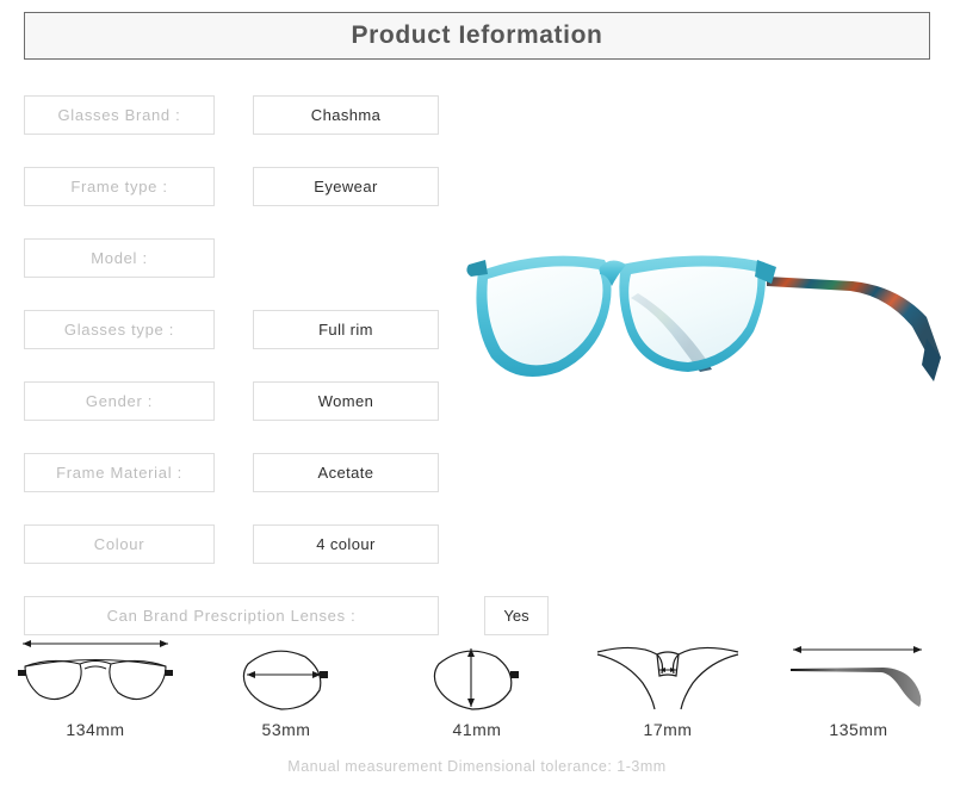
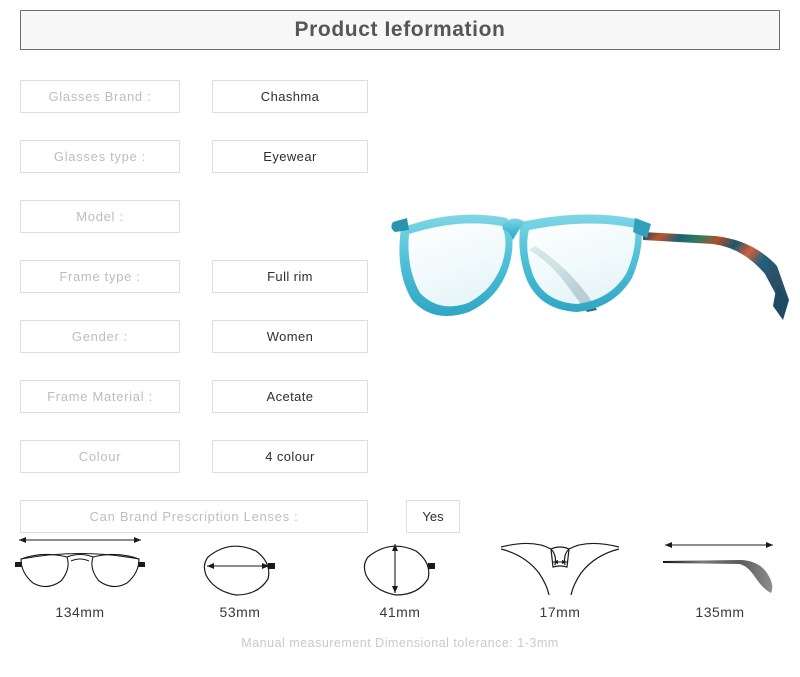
  Product Ieformation
  Glasses Brand :
  Chashma
- Frame type :
+ Glasses type :
  Eyewear
  Model :
- Glasses type :
+ Frame type :
  Full rim
  Gender :
  Women
  Frame Material :
  Acetate
  Colour
  4 colour
  Can Brand Prescription Lenses :
  Yes
  134mm
  53mm
  41mm
  17mm
  135mm
  Manual measurement Dimensional tolerance: 1-3mm
